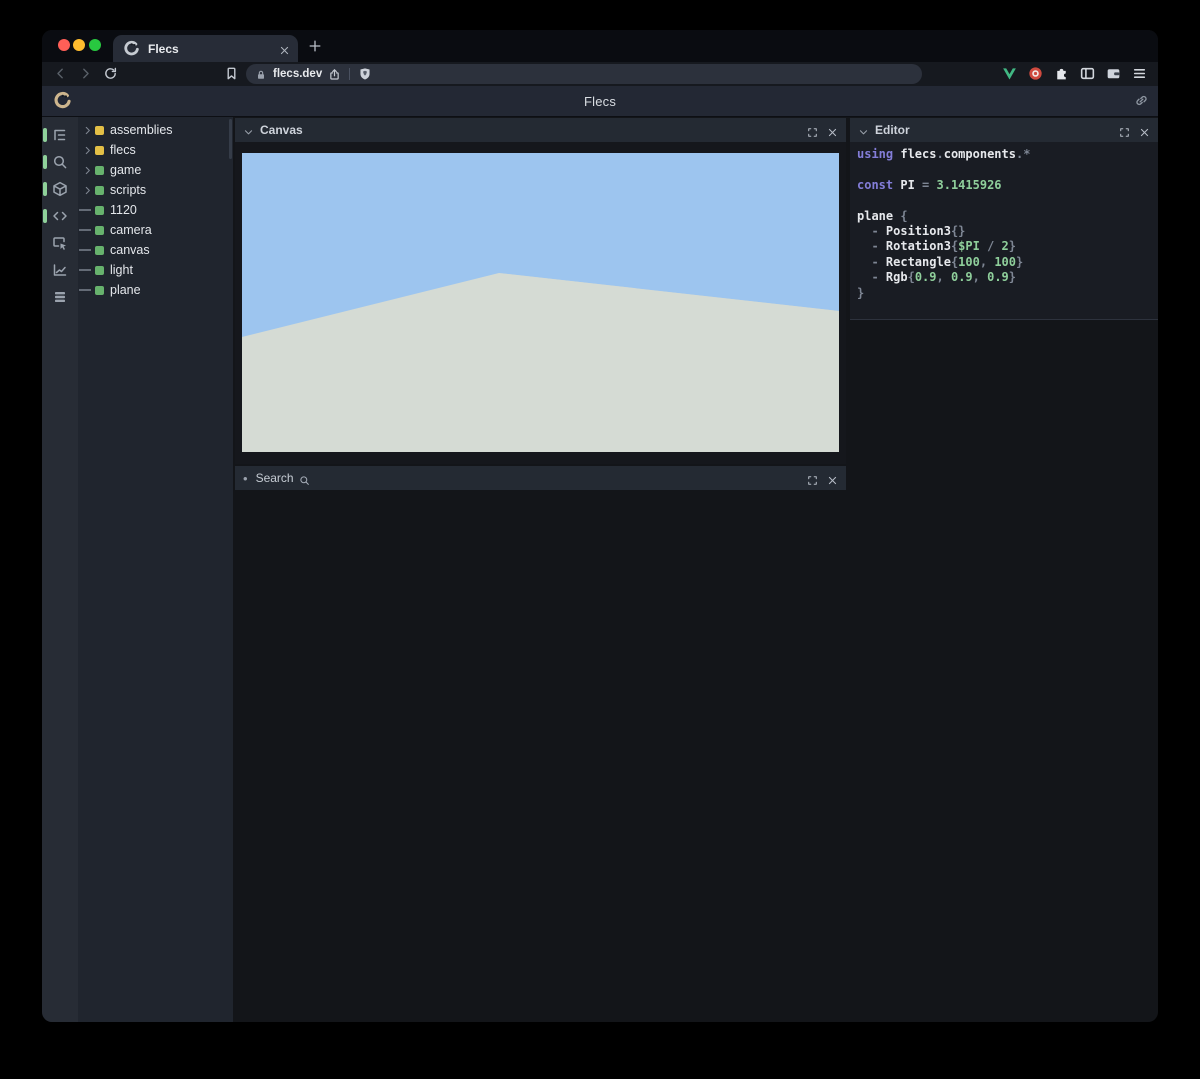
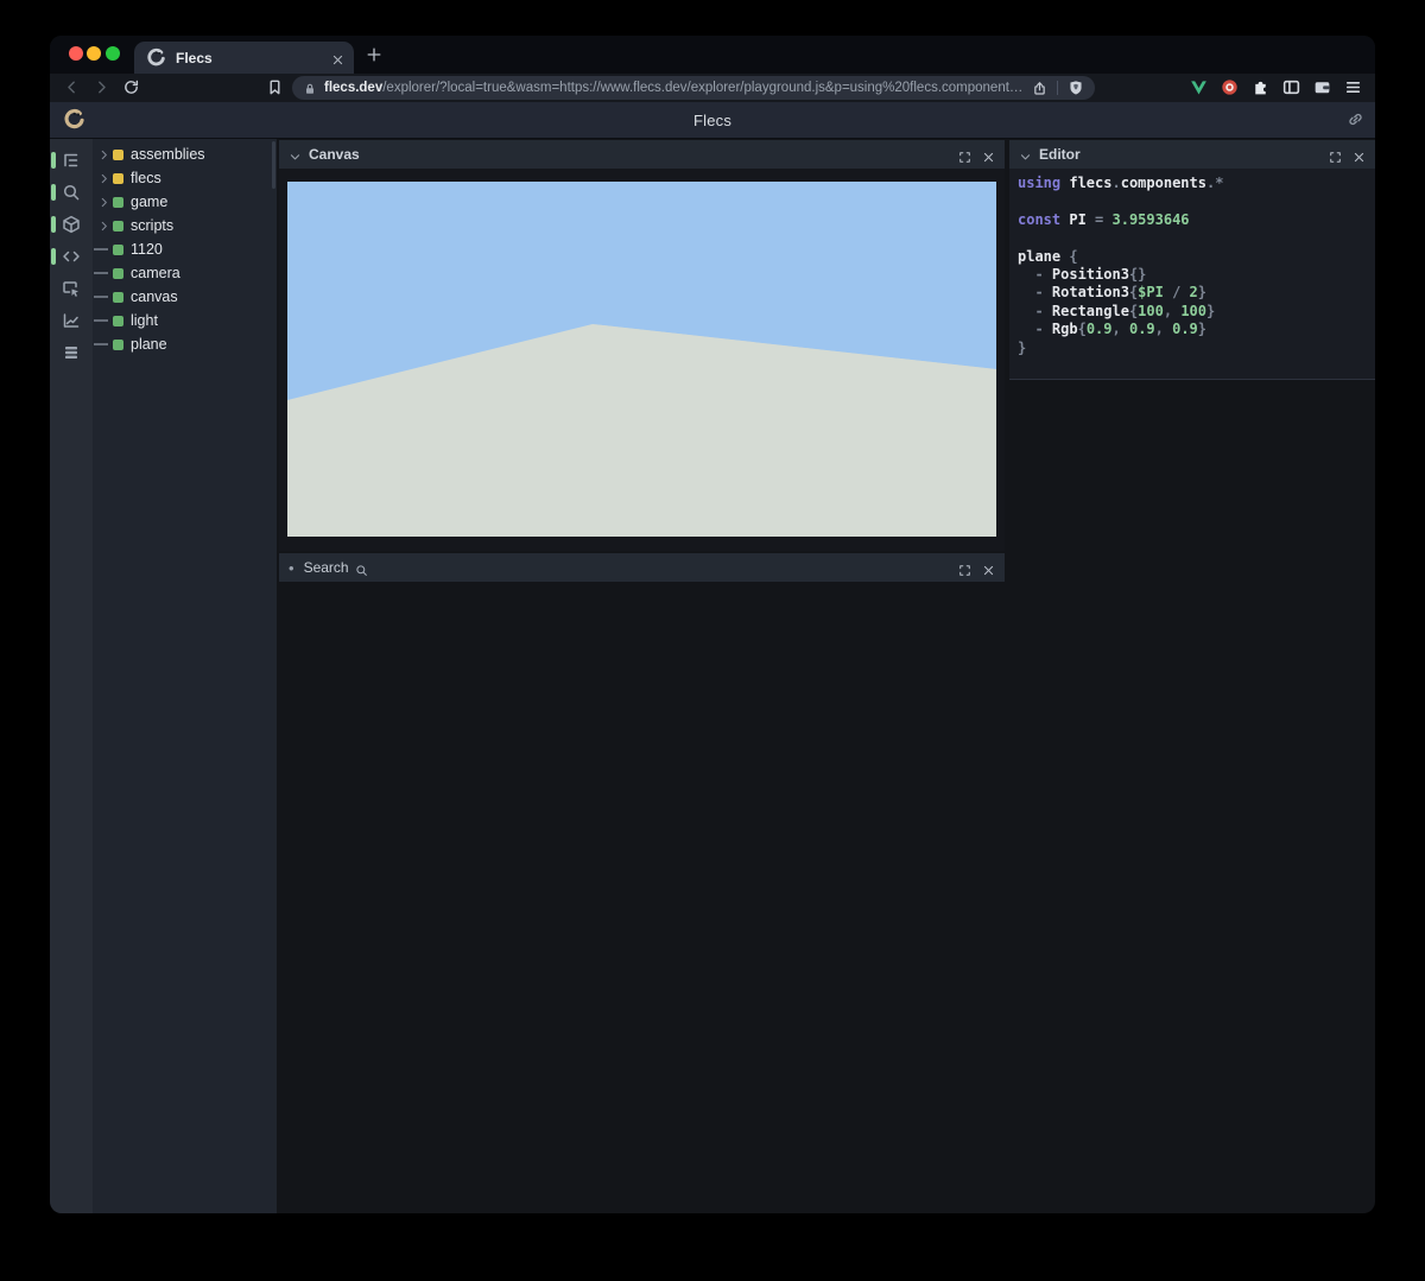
  Flecs
  flecs.dev
+ /explorer/?local=true&wasm=https://www.flecs.dev/explorer/playground.js&p=using%20flecs.component…
  Flecs
  assemblies
  flecs
  game
  scripts
  1120
  camera
  canvas
  light
  plane
  Canvas
  •
  Search
  Editor
  using flecs.components.*
- const PI = 3.1415926
+ const PI = 3.9593646
  plane {
  - Position3{}
  - Rotation3{$PI / 2}
  - Rectangle{100, 100}
  - Rgb{0.9, 0.9, 0.9}
  }
